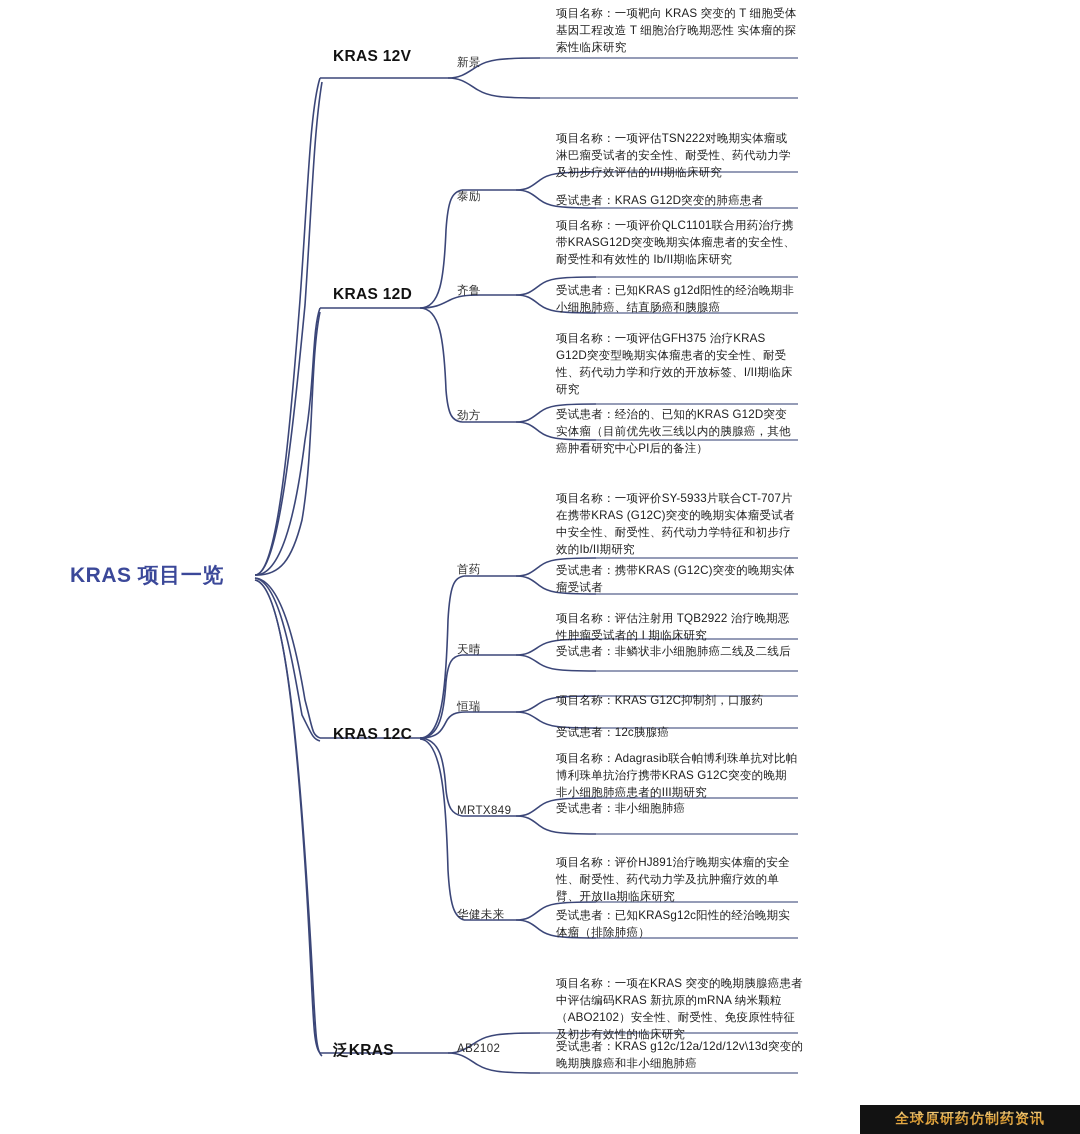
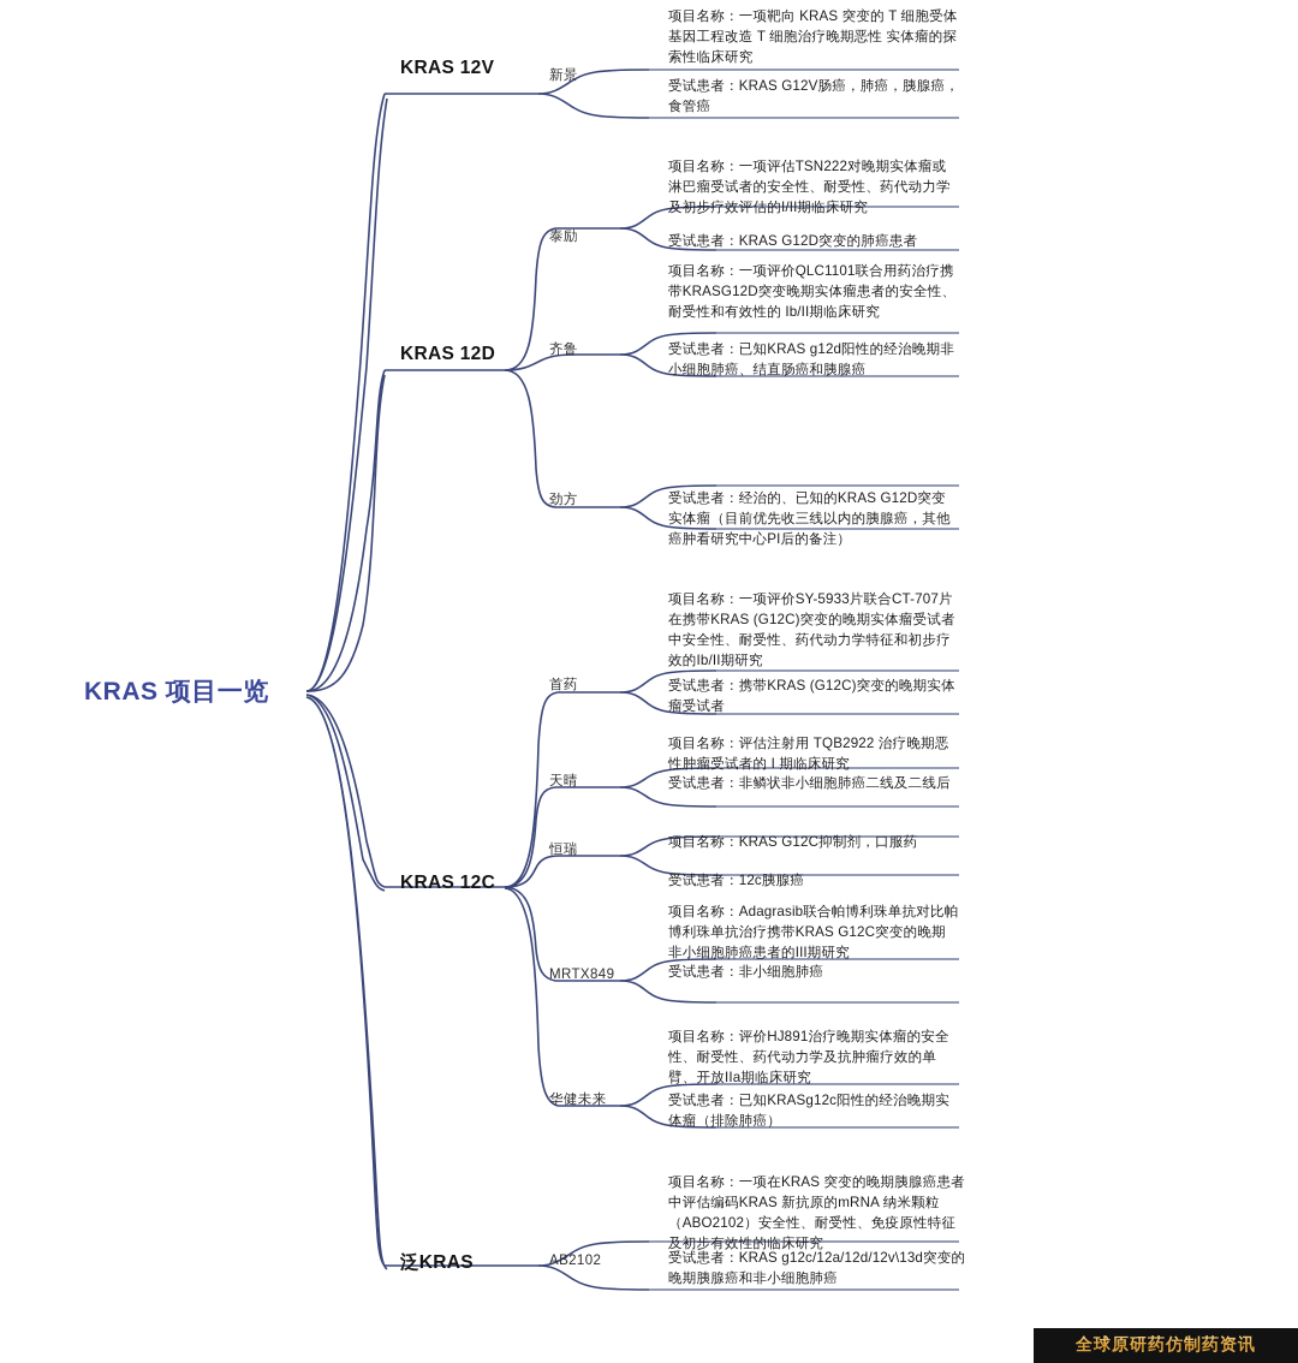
  KRAS 项目一览
  KRAS 12V
  KRAS 12D
  KRAS 12C
  泛KRAS
  新景
  泰励
  齐鲁
  劲方
  首药
  天晴
  恒瑞
  MRTX849
  华健未来
  AB2102
  项目名称：一项靶向 KRAS 突变的 T 细胞受体基因工程改造 T 细胞治疗晚期恶性 实体瘤的探索性临床研究
+ 受试患者：KRAS G12V肠癌，肺癌，胰腺癌，食管癌
  项目名称：一项评估TSN222对晚期实体瘤或淋巴瘤受试者的安全性、耐受性、药代动力学及初步疗效评估的I/II期临床研究
  受试患者：KRAS G12D突变的肺癌患者
  项目名称：一项评价QLC1101联合用药治疗携带KRASG12D突变晚期实体瘤患者的安全性、耐受性和有效性的 Ib/II期临床研究
  受试患者：已知KRAS g12d阳性的经治晚期非小细胞肺癌、结直肠癌和胰腺癌
- 项目名称：一项评估GFH375 治疗KRAS G12D突变型晚期实体瘤患者的安全性、耐受性、药代动力学和疗效的开放标签、I/II期临床研究
  受试患者：经治的、已知的KRAS G12D突变实体瘤（目前优先收三线以内的胰腺癌，其他癌肿看研究中心PI后的备注）
  项目名称：一项评价SY-5933片联合CT-707片在携带KRAS (G12C)突变的晚期实体瘤受试者中安全性、耐受性、药代动力学特征和初步疗效的Ib/II期研究
  受试患者：携带KRAS (G12C)突变的晚期实体瘤受试者
  项目名称：评估注射用 TQB2922 治疗晚期恶性肿瘤受试者的 I 期临床研究
  受试患者：非鳞状非小细胞肺癌二线及二线后
  项目名称：KRAS G12C抑制剂，口服药
  受试患者：12c胰腺癌
  项目名称：Adagrasib联合帕博利珠单抗对比帕博利珠单抗治疗携带KRAS G12C突变的晚期非小细胞肺癌患者的III期研究
  受试患者：非小细胞肺癌
  项目名称：评价HJ891治疗晚期实体瘤的安全性、耐受性、药代动力学及抗肿瘤疗效的单臂、开放IIa期临床研究
  受试患者：已知KRASg12c阳性的经治晚期实体瘤（排除肺癌）
  项目名称：一项在KRAS 突变的晚期胰腺癌患者中评估编码KRAS 新抗原的mRNA 纳米颗粒（ABO2102）安全性、耐受性、免疫原性特征及初步有效性的临床研究
  受试患者：KRAS g12c/12a/12d/12v\13d突变的晚期胰腺癌和非小细胞肺癌
  全球原研药仿制药资讯
